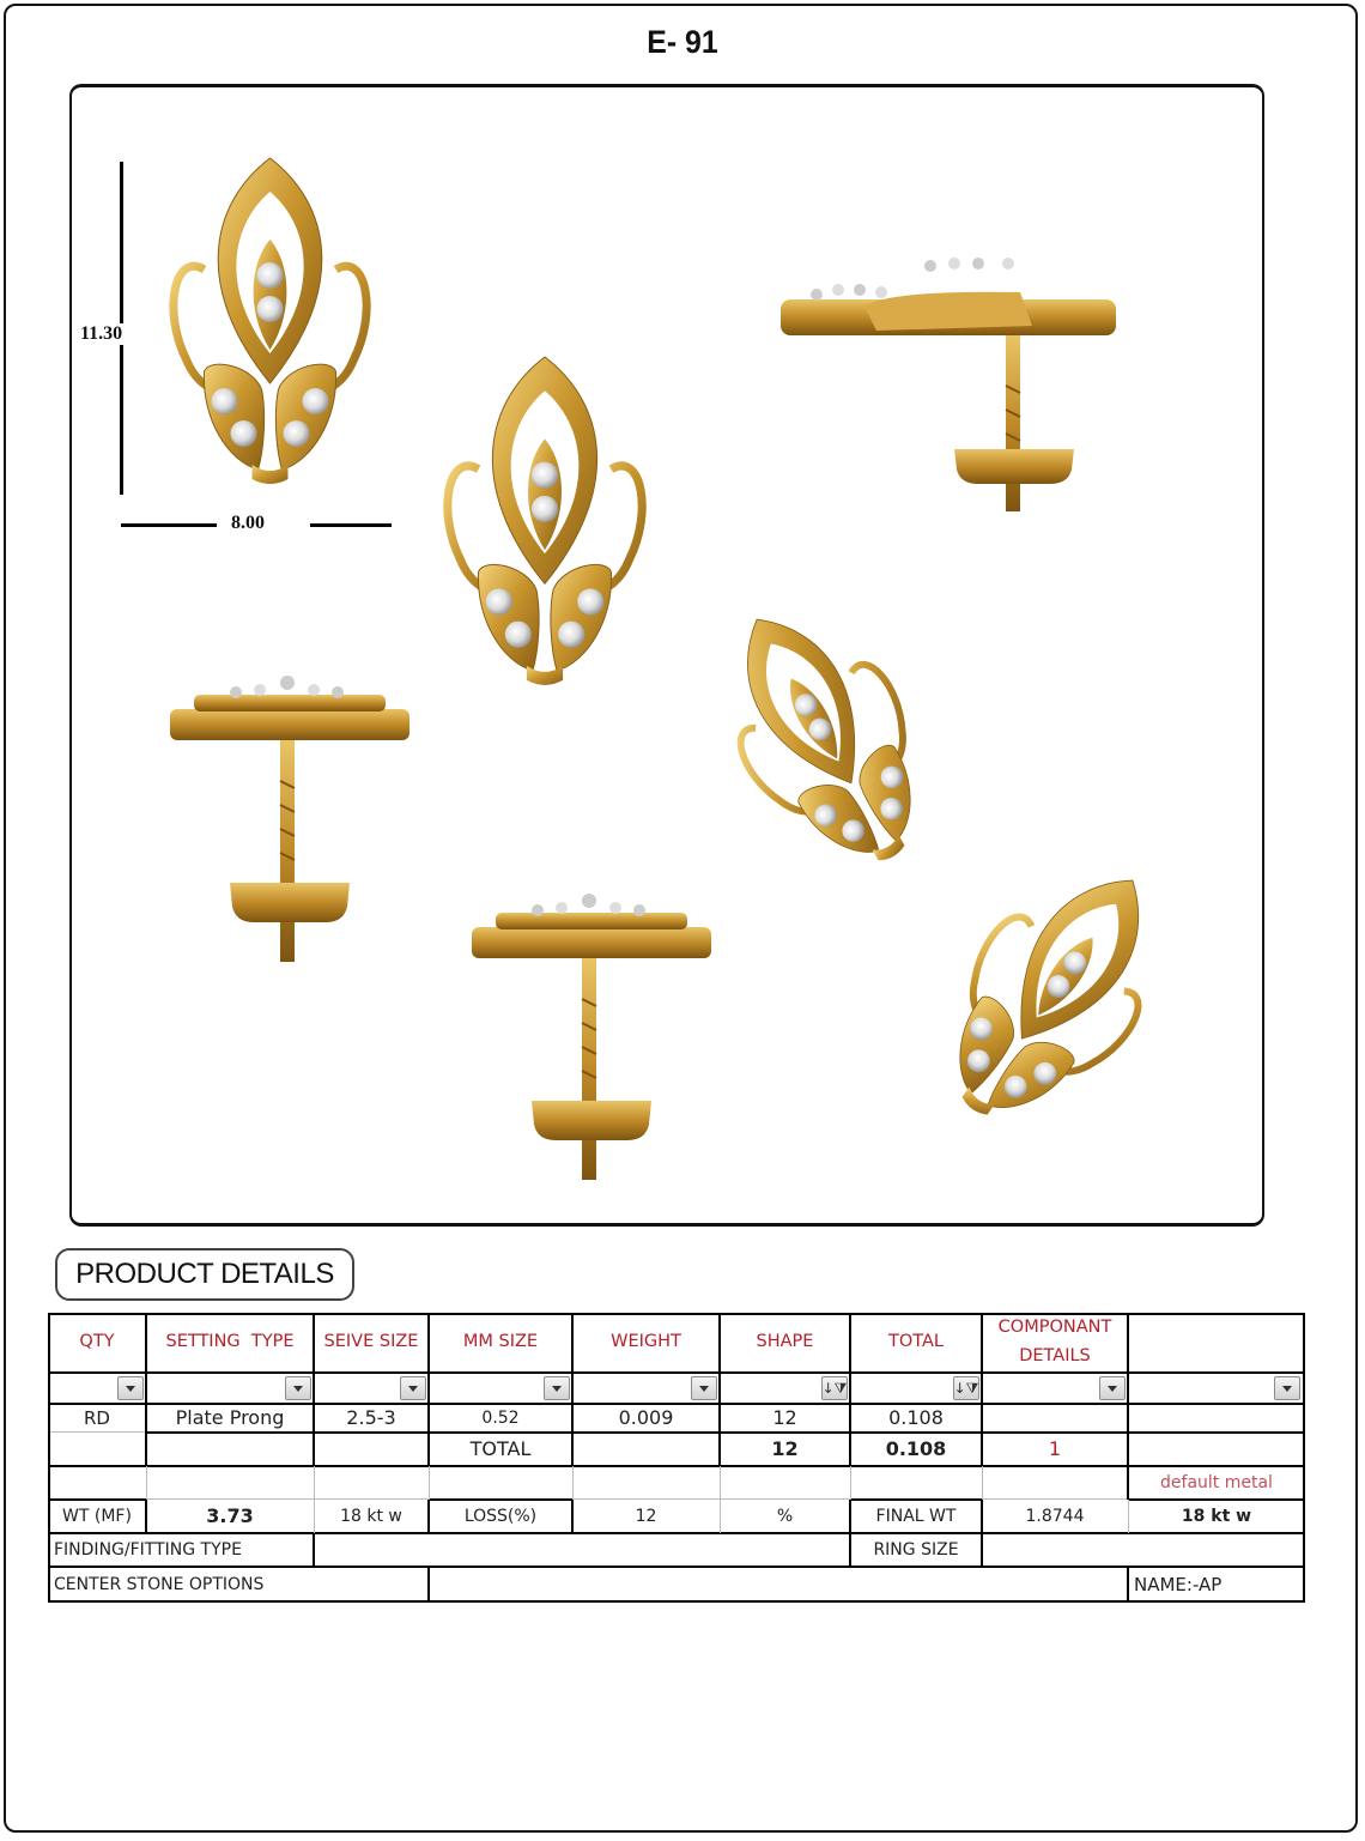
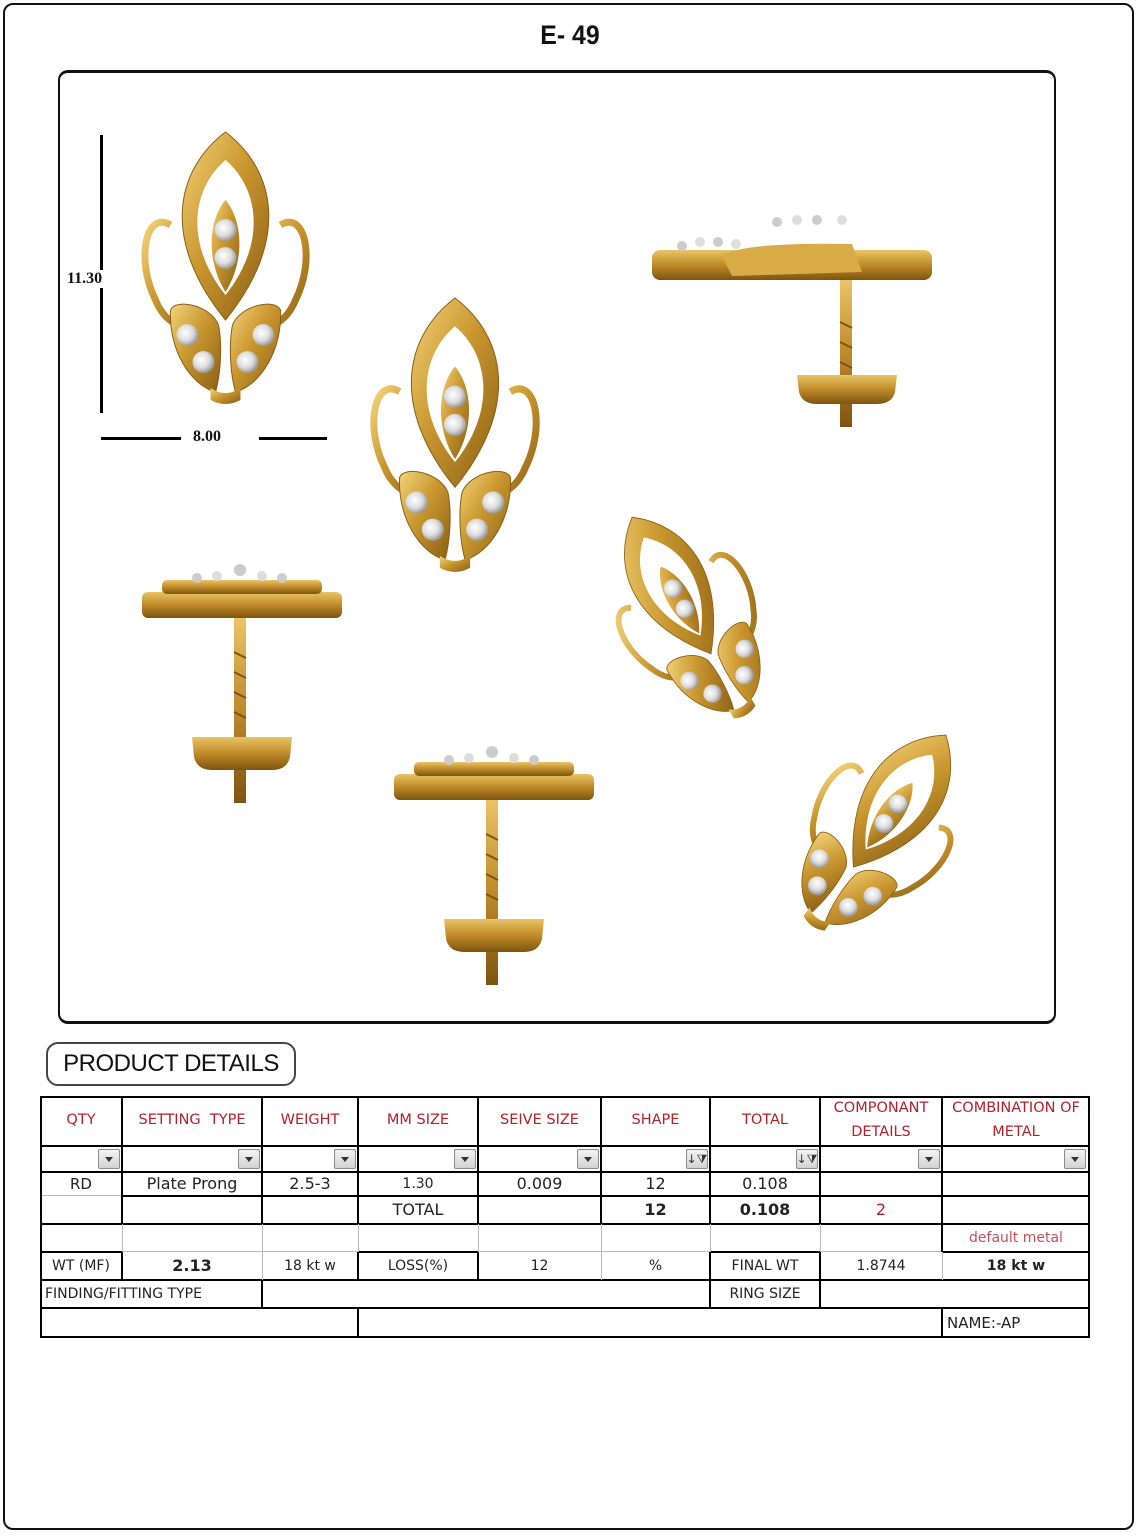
- E- 91
+ E- 49
  11.30
  8.00
  PRODUCT DETAILS
  QTY
  SETTING TYPE
- SEIVE SIZE
+ WEIGHT
  MM SIZE
- WEIGHT
+ SEIVE SIZE
  SHAPE
  TOTAL
  COMPONANT DETAILS
+ COMBINATION OF METAL
  ↓⧩
  ↓⧩
  RD
  Plate Prong
  2.5-3
- 0.52
+ 1.30
  0.009
  12
  0.108
  TOTAL
  12
  0.108
- 1
+ 2
  default metal
  WT (MF)
- 3.73
+ 2.13
  18 kt w
  LOSS(%)
  12
  %
  FINAL WT
  1.8744
  18 kt w
  FINDING/FITTING TYPE
  RING SIZE
- CENTER STONE OPTIONS
  NAME:-AP
